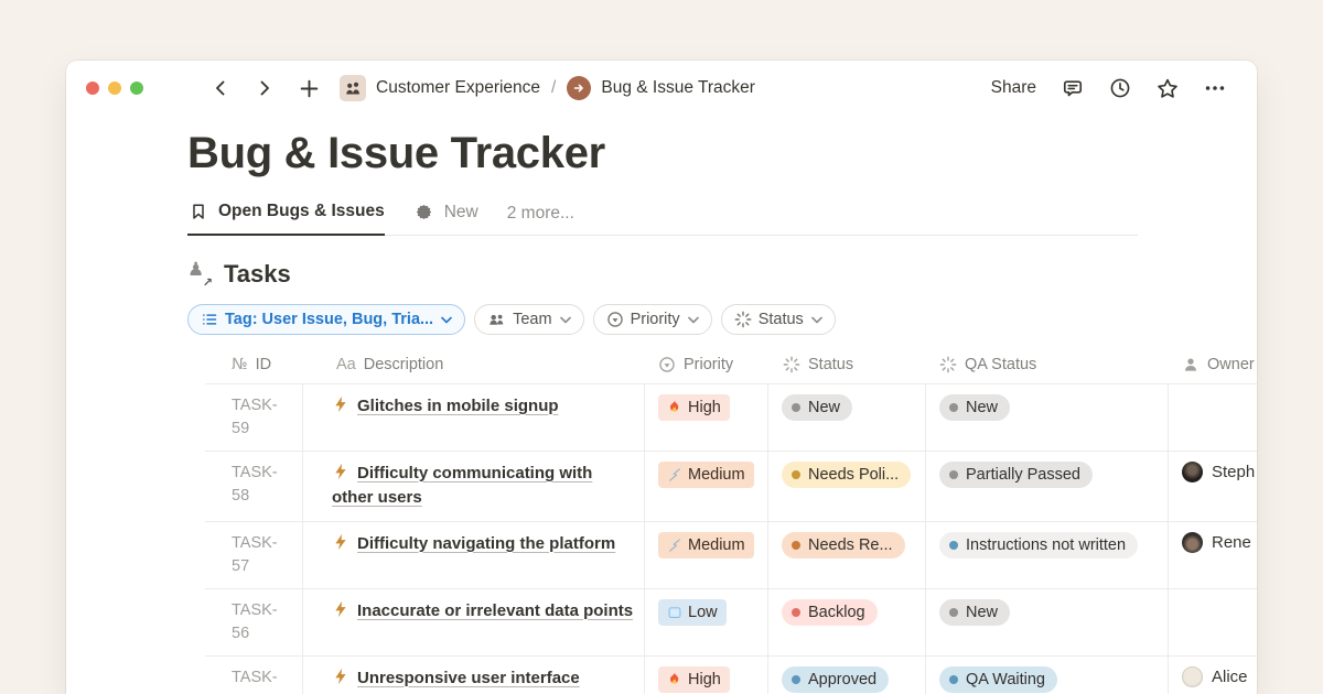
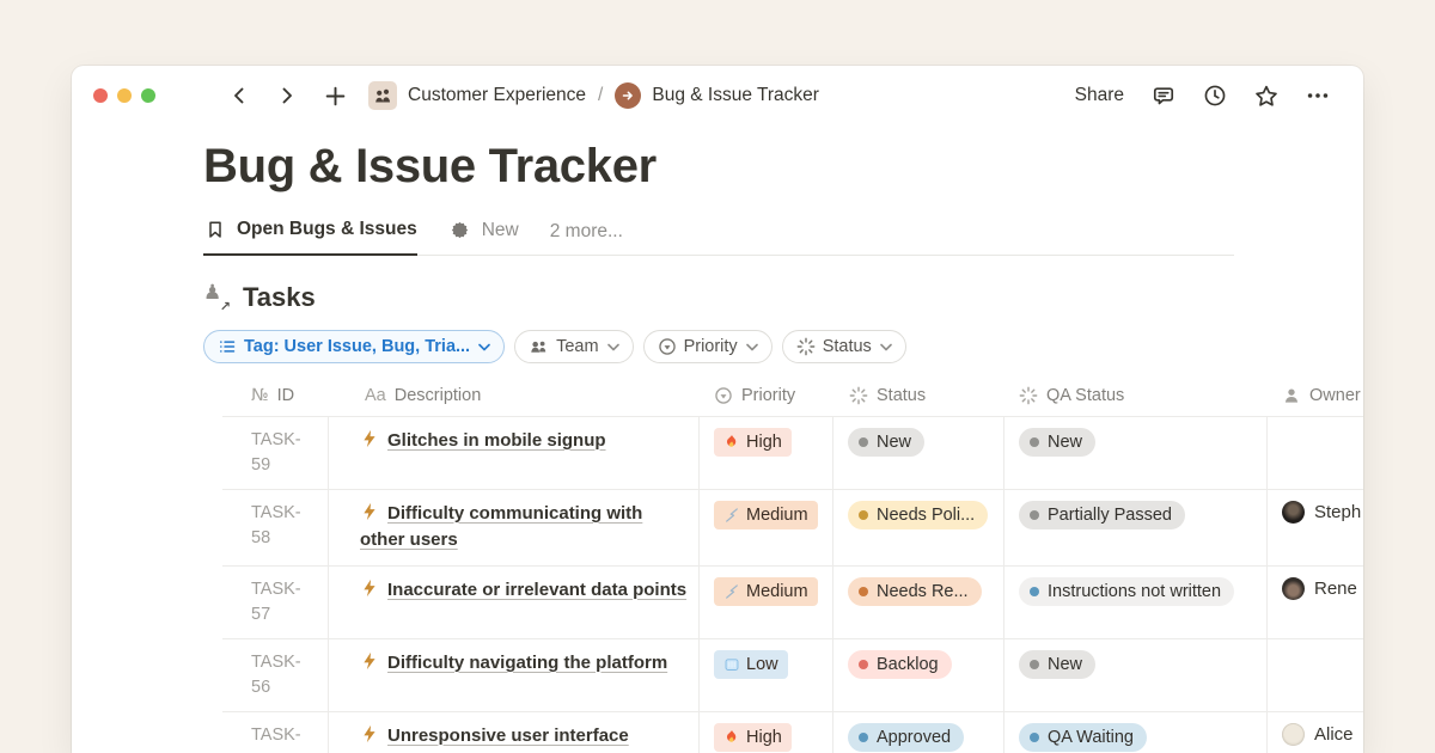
  Customer Experience
  /
  Bug & Issue Tracker
  Share
  Bug & Issue Tracker
  Open Bugs & Issues
  New
  2 more...
  ♟
  ↗
  Tasks
  Tag: User Issue, Bug, Tria...
  Team
  Priority
  Status
  №
  ID
  Aa
  Description
  Priority
  Status
  QA Status
  Owner
  TASK-59
  Glitches in mobile signup
  High
  New
  New
  TASK-58
  Difficulty communicating with other users
  Medium
  Needs Poli...
  Partially Passed
  Steph
  TASK-57
- Difficulty navigating the platform
+ Inaccurate or irrelevant data points
  Medium
  Needs Re...
  Instructions not written
  Rene
  TASK-56
- Inaccurate or irrelevant data points
+ Difficulty navigating the platform
  Low
  Backlog
  New
  TASK-
  Unresponsive user interface
  High
  Approved
  QA Waiting
  Alice
